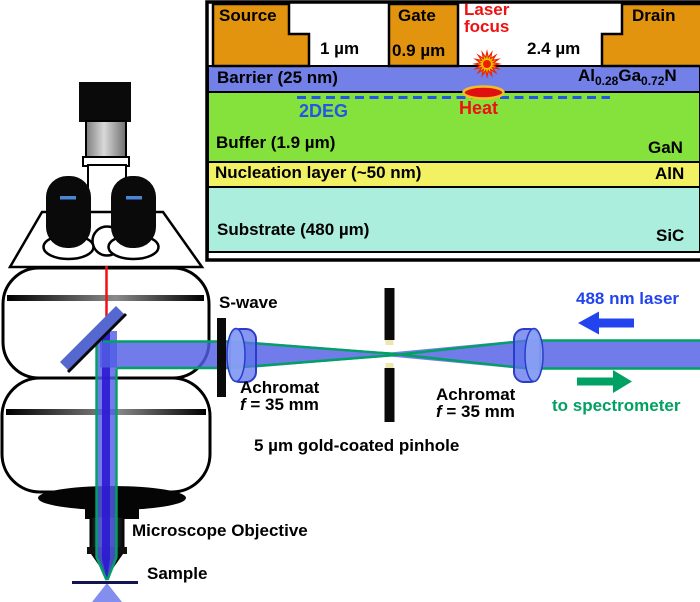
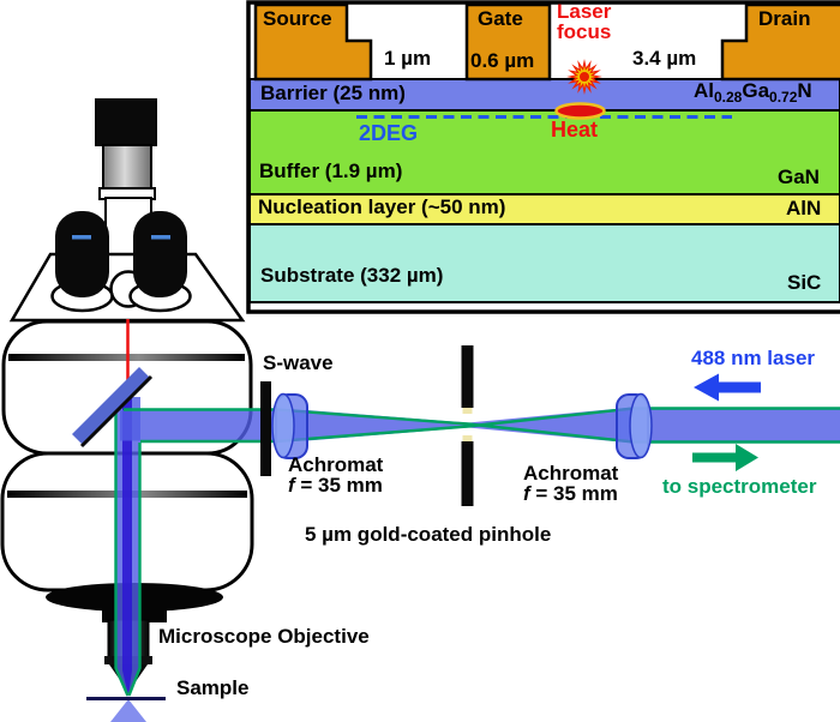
  Source
  1 µm
  Gate
- 0.9 µm
+ 0.6 µm
  Laser
  focus
- 2.4 µm
+ 3.4 µm
  Drain
  Barrier (25 nm)
  Al0.28Ga0.72N
  2DEG
  Heat
  Buffer (1.9 µm)
  GaN
  Nucleation layer (~50 nm)
  AlN
- Substrate (480 µm)
+ Substrate (332 µm)
  SiC
  S-wave
  Achromat
  f = 35 mm
  Achromat
  f = 35 mm
  5 µm gold-coated pinhole
  488 nm laser
  to spectrometer
  Microscope Objective
  Sample
